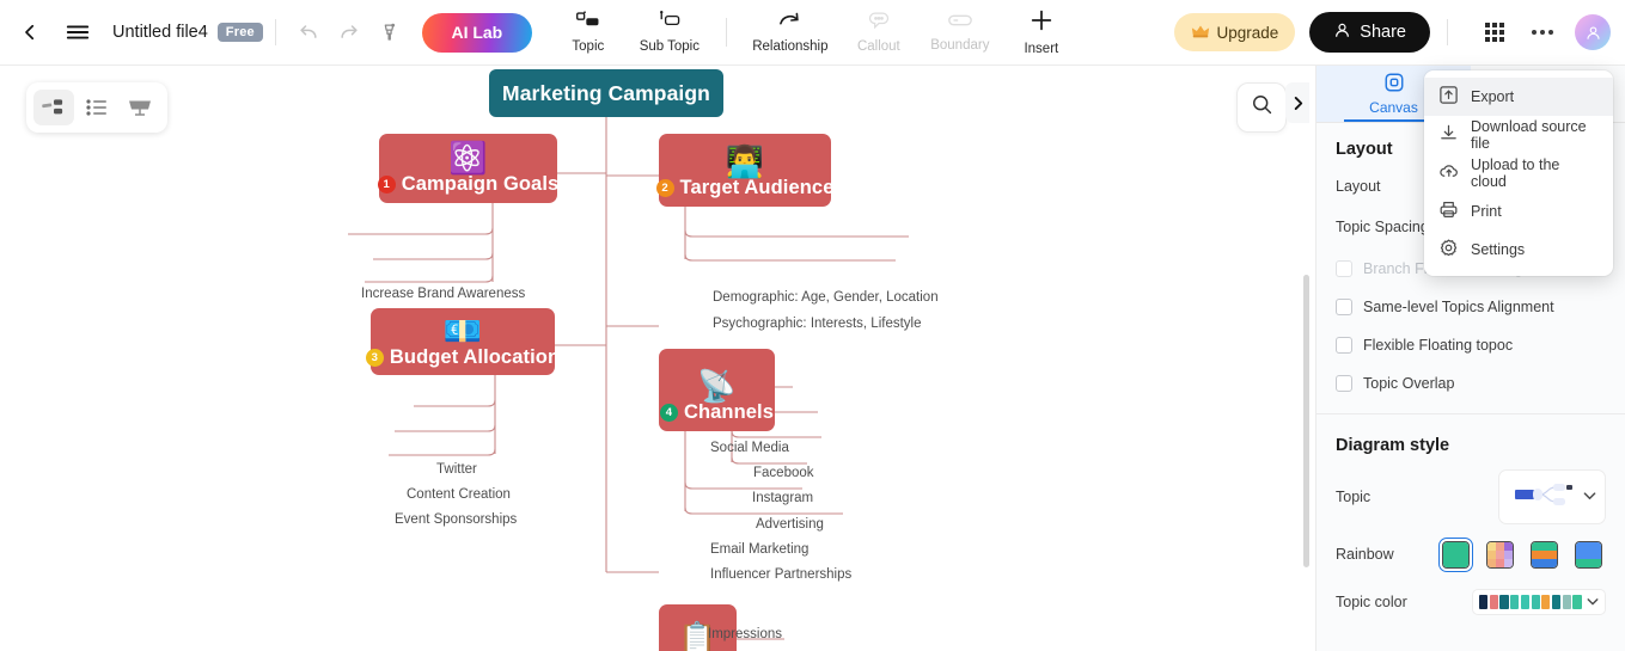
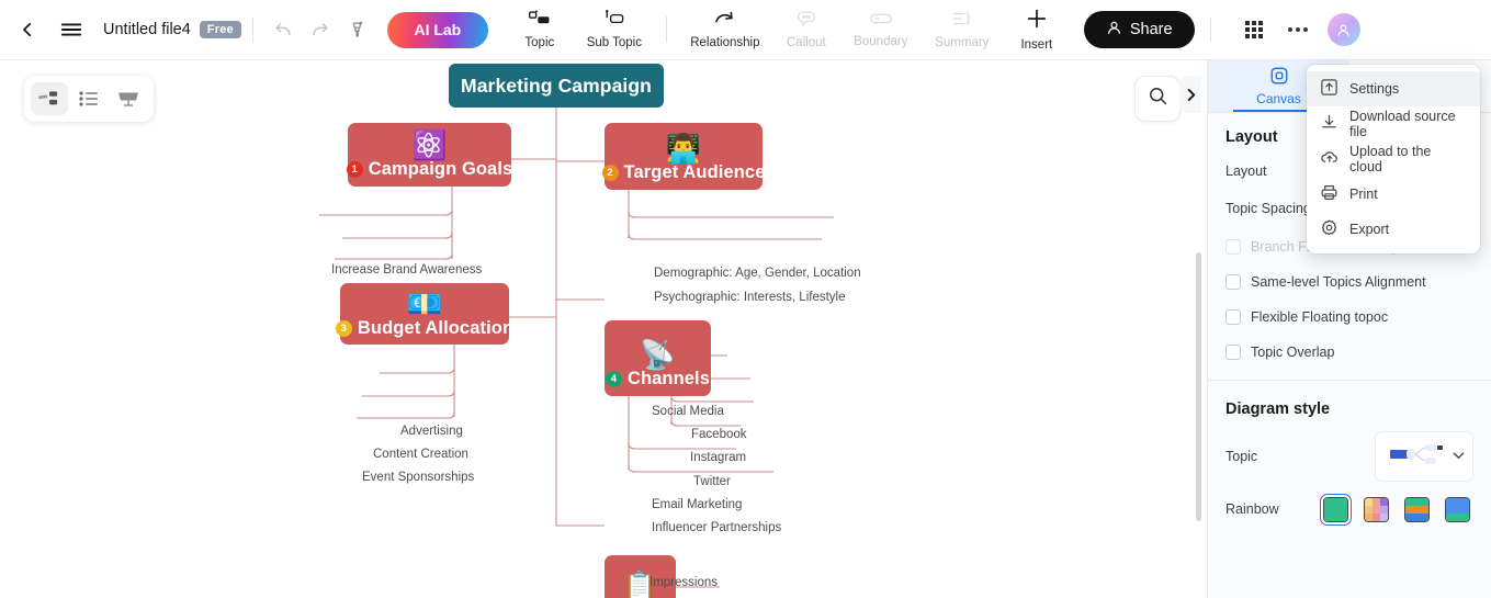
  Untitled file4
  Free
  AI Lab
  Topic
  Sub Topic
  Relationship
  Callout
  Boundary
+ Summary
  Insert
- Upgrade
  Share
  Marketing Campaign
  ⚛️
  1
  Campaign Goals
  Increase Brand Awareness
  👨‍💻
  2
  Target Audience
  Demographic: Age, Gender, Location
  Psychographic: Interests, Lifestyle
  💶
  3
  Budget Allocation
- Twitter
+ Advertising
  Content Creation
  Event Sponsorships
  📡
  4
  Channels
  Social Media
  Facebook
  Instagram
- Advertising
+ Twitter
  Email Marketing
  Influencer Partnerships
  📋
  Impressions
  Canvas
  Layout
  Layout
  Topic Spacin
  Same-level Topics Alignment
  Flexible Floating topoc
  Topic Overlap
  Diagram style
  Topic
  Rainbow
- Topic color
- Export
+ Settings
  Download source file
  Upload to the cloud
  Print
- Settings
+ Export
